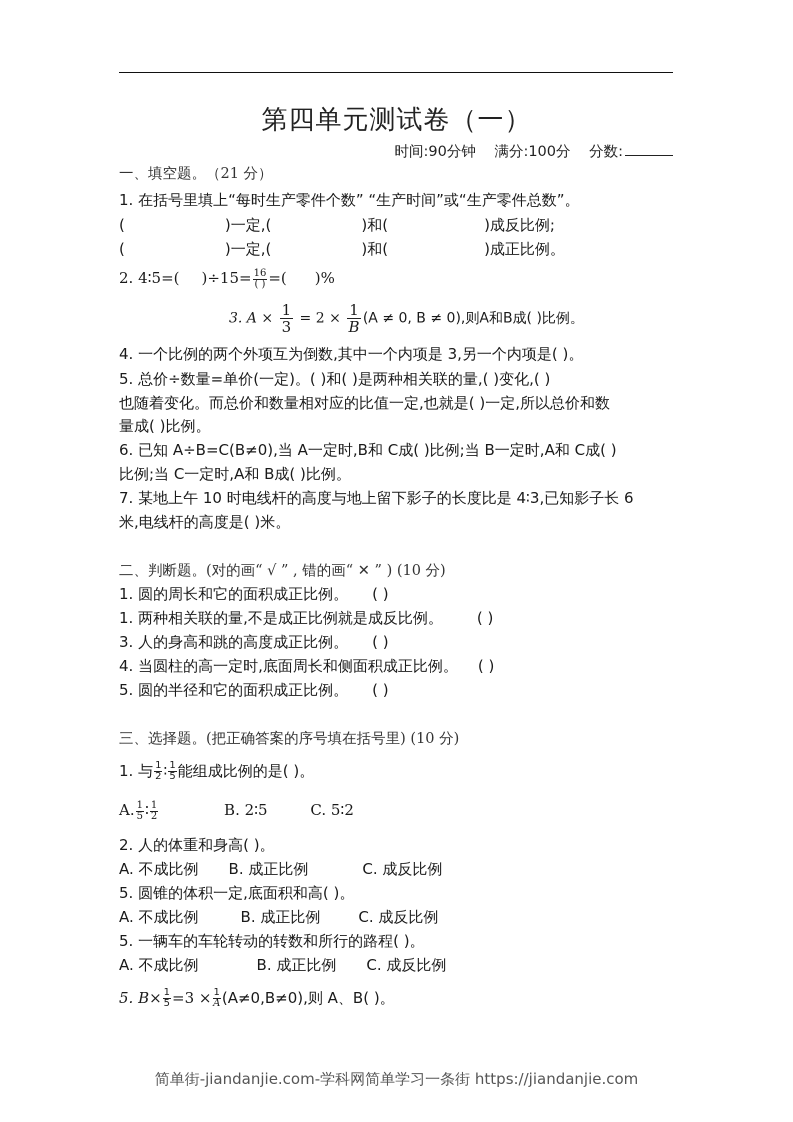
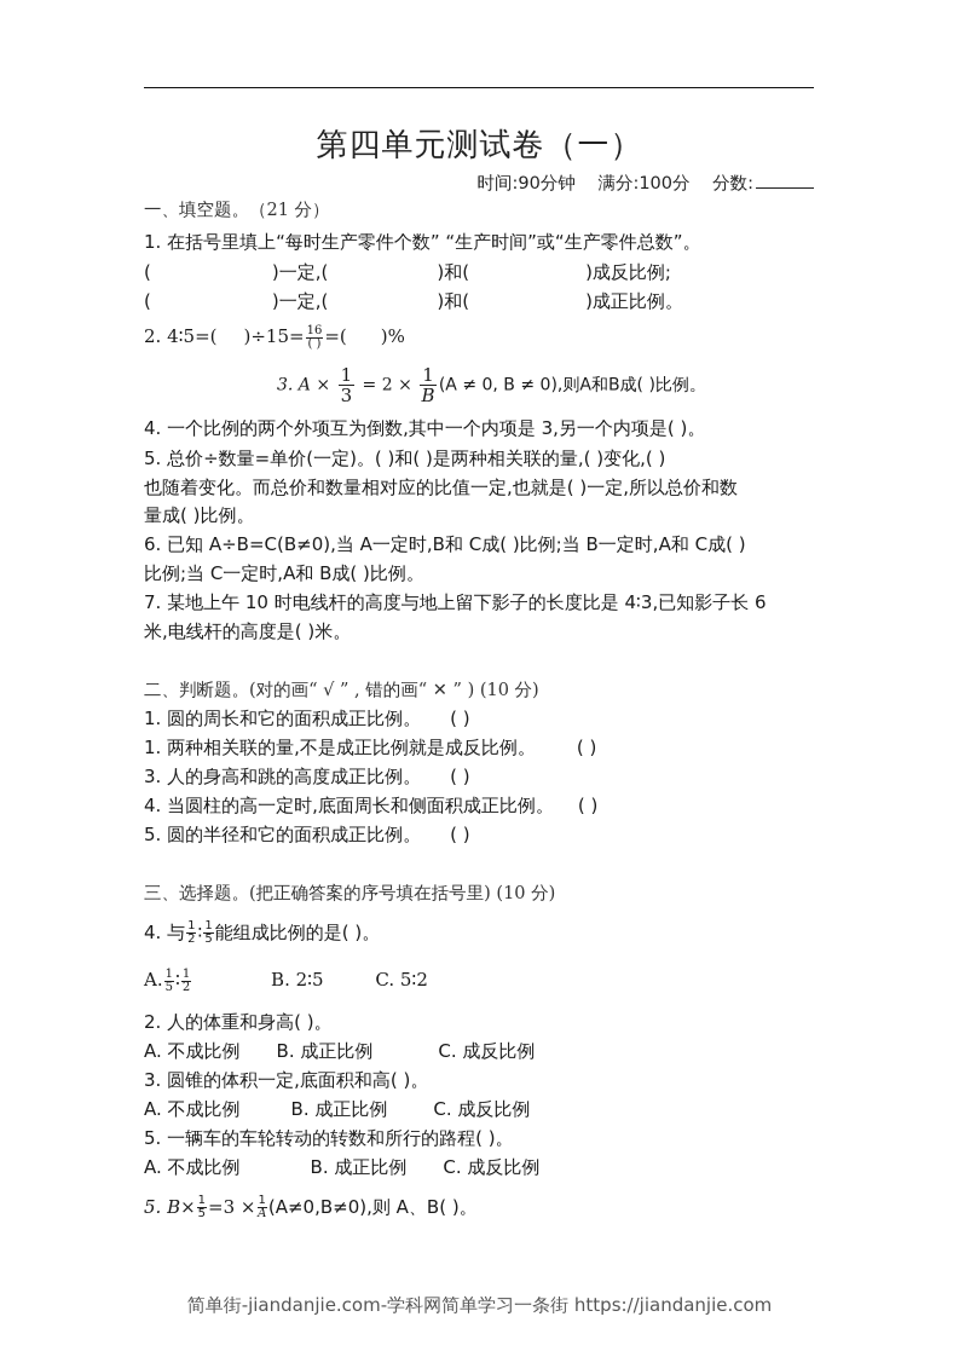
  第四单元测试卷（一）
  时间:90分钟 满分:100分 分数:
  一、填空题。（21 分）
  1. 在括号里填上“每时生产零件个数” “生产时间”或“生产零件总数”。
  ( )一定,( )和( )成反比例;
  ( )一定,( )和( )成正比例。
  2. 4∶5=( )÷15=
  16
  ( )
  =( )%
  3. A ×
  1
  3
  = 2 ×
  1
  B
  (A ≠ 0, B ≠ 0),则A和B成( )比例。
  4. 一个比例的两个外项互为倒数,其中一个内项是 3,另一个内项是( )。
  5. 总价÷数量=单价(一定)。( )和( )是两种相关联的量,( )变化,( )
  也随着变化。而总价和数量相对应的比值一定,也就是( )一定,所以总价和数
  量成( )比例。
  6. 已知 A÷B=C(B≠0),当 A一定时,B和 C成( )比例;当 B一定时,A和 C成( )
  比例;当 C一定时,A和 B成( )比例。
  7. 某地上午 10 时电线杆的高度与地上留下影子的长度比是 4∶3,已知影子长 6
  米,电线杆的高度是( )米。
  二、判断题。(对的画“ √ ” , 错的画“ ✕ ” ) (10 分)
  1. 圆的周长和它的面积成正比例。 ( )
  1. 两种相关联的量,不是成正比例就是成反比例。 ( )
  3. 人的身高和跳的高度成正比例。 ( )
  4. 当圆柱的高一定时,底面周长和侧面积成正比例。 ( )
  5. 圆的半径和它的面积成正比例。 ( )
  三、选择题。(把正确答案的序号填在括号里) (10 分)
- 1. 与
+ 4. 与
  1
  2
  ∶
  1
  5
  能组成比例的是( )。
  A.
  1
  5
  ∶
  1
  2
  B. 2∶5 C. 5∶2
  2. 人的体重和身高( )。
  A. 不成比例 B. 成正比例 C. 成反比例
- 5. 圆锥的体积一定,底面积和高( )。
+ 3. 圆锥的体积一定,底面积和高( )。
  A. 不成比例 B. 成正比例 C. 成反比例
  5. 一辆车的车轮转动的转数和所行的路程( )。
  A. 不成比例 B. 成正比例 C. 成反比例
  5. B×
  1
  5
  =3 ×
  1
  A
  (A≠0,B≠0),则 A、B( )。
  简单街-jiandanjie.com-学科网简单学习一条街 https://jiandanjie.com
